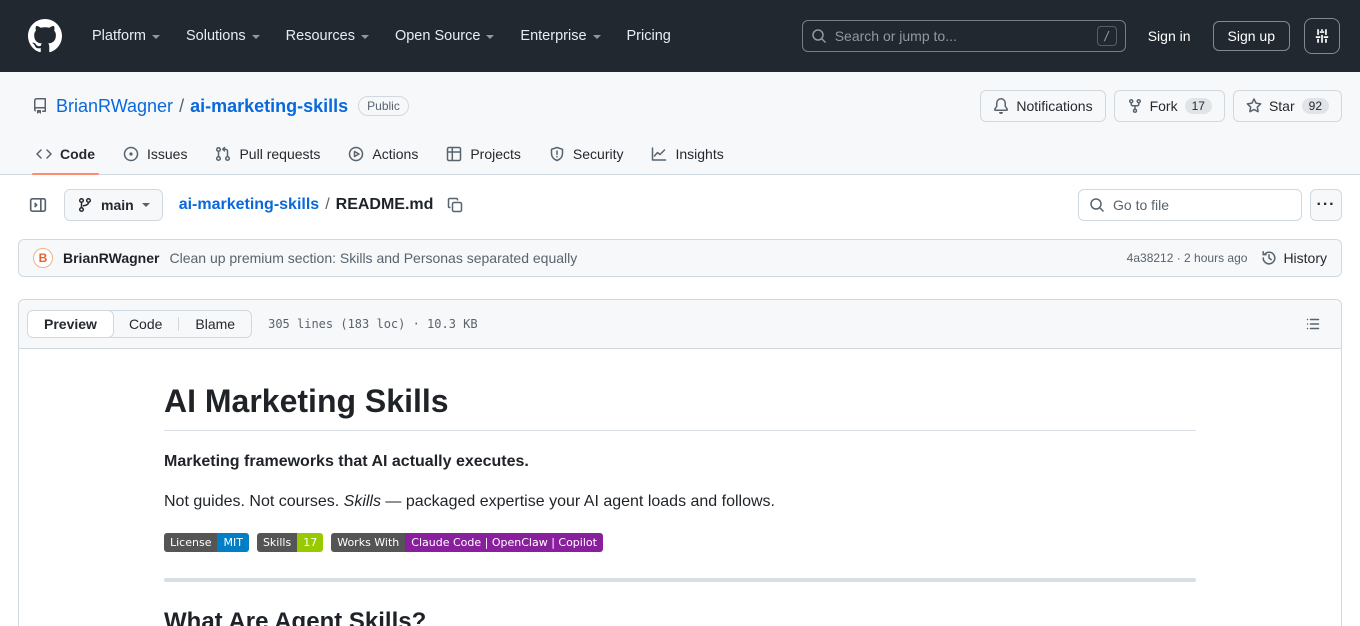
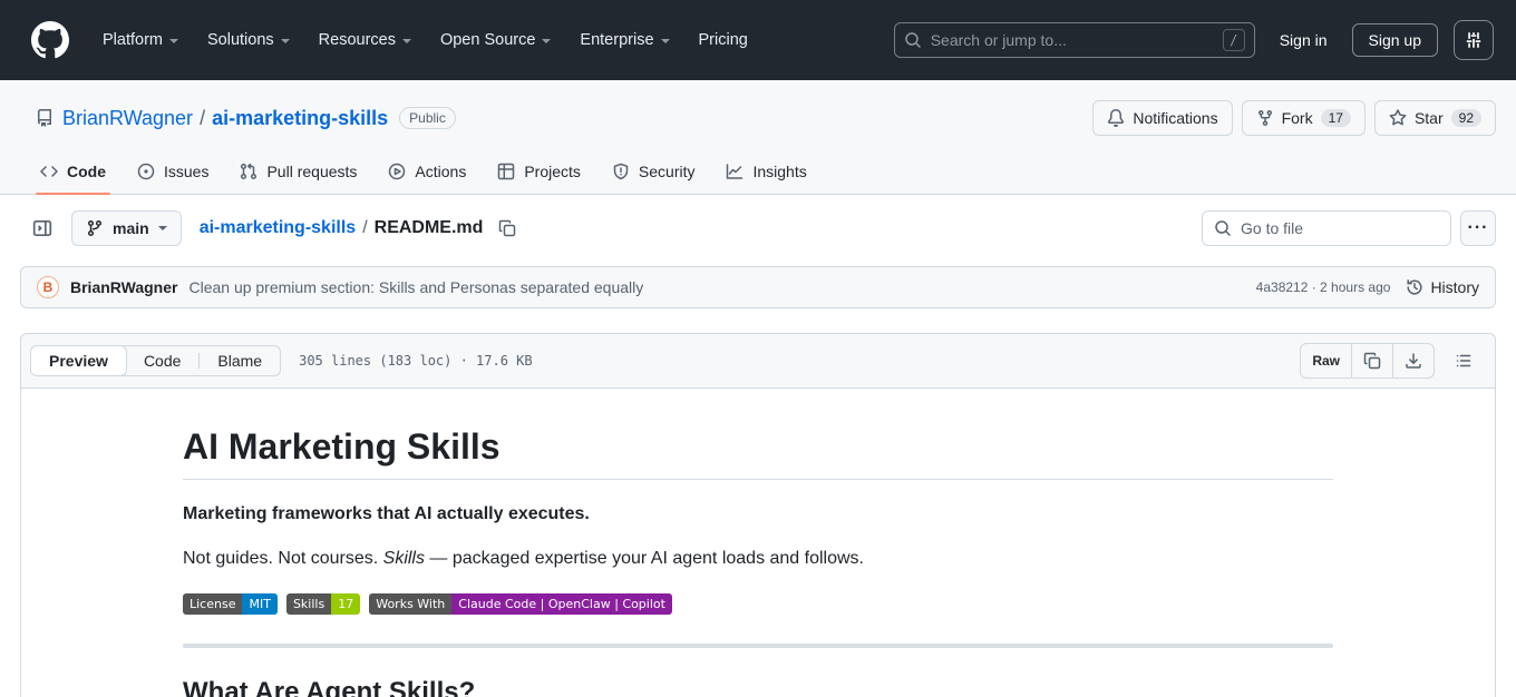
  Platform
  Solutions
  Resources
  Open Source
  Enterprise
  Pricing
  Search or jump to...
  /
  Sign in
  Sign up
  BrianRWagner
  /
  ai-marketing-skills
  Public
  Notifications
  Fork
  17
  Star
  92
  Code
  Issues
  Pull requests
  Actions
  Projects
  Security
  Insights
  main
  ai-marketing-skills
  /
  README.md
  Go to file
  ···
  B
  BrianRWagner
  Clean up premium section: Skills and Personas separated equally
  4a38212 · 2 hours ago
  History
  Preview
  Code
  Blame
- 305 lines (183 loc) · 10.3 KB
+ 305 lines (183 loc) · 17.6 KB
+ Raw
  AI Marketing Skills
  Marketing frameworks that AI actually executes.
  Not guides. Not courses. Skills — packaged expertise your AI agent loads and follows.
  License
  MIT
  Skills
  17
  Works With
  Claude Code | OpenClaw | Copilot
  What Are Agent Skills?
